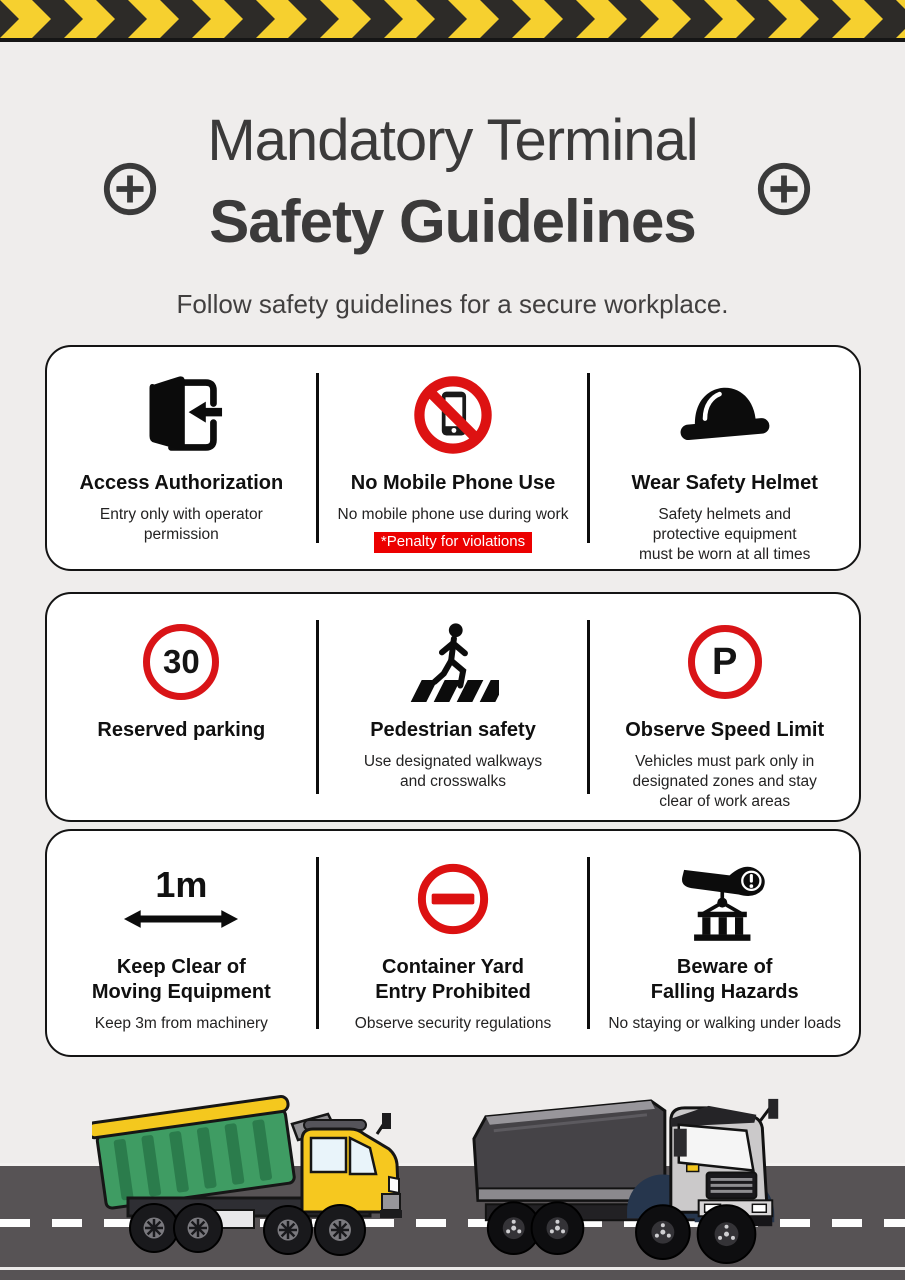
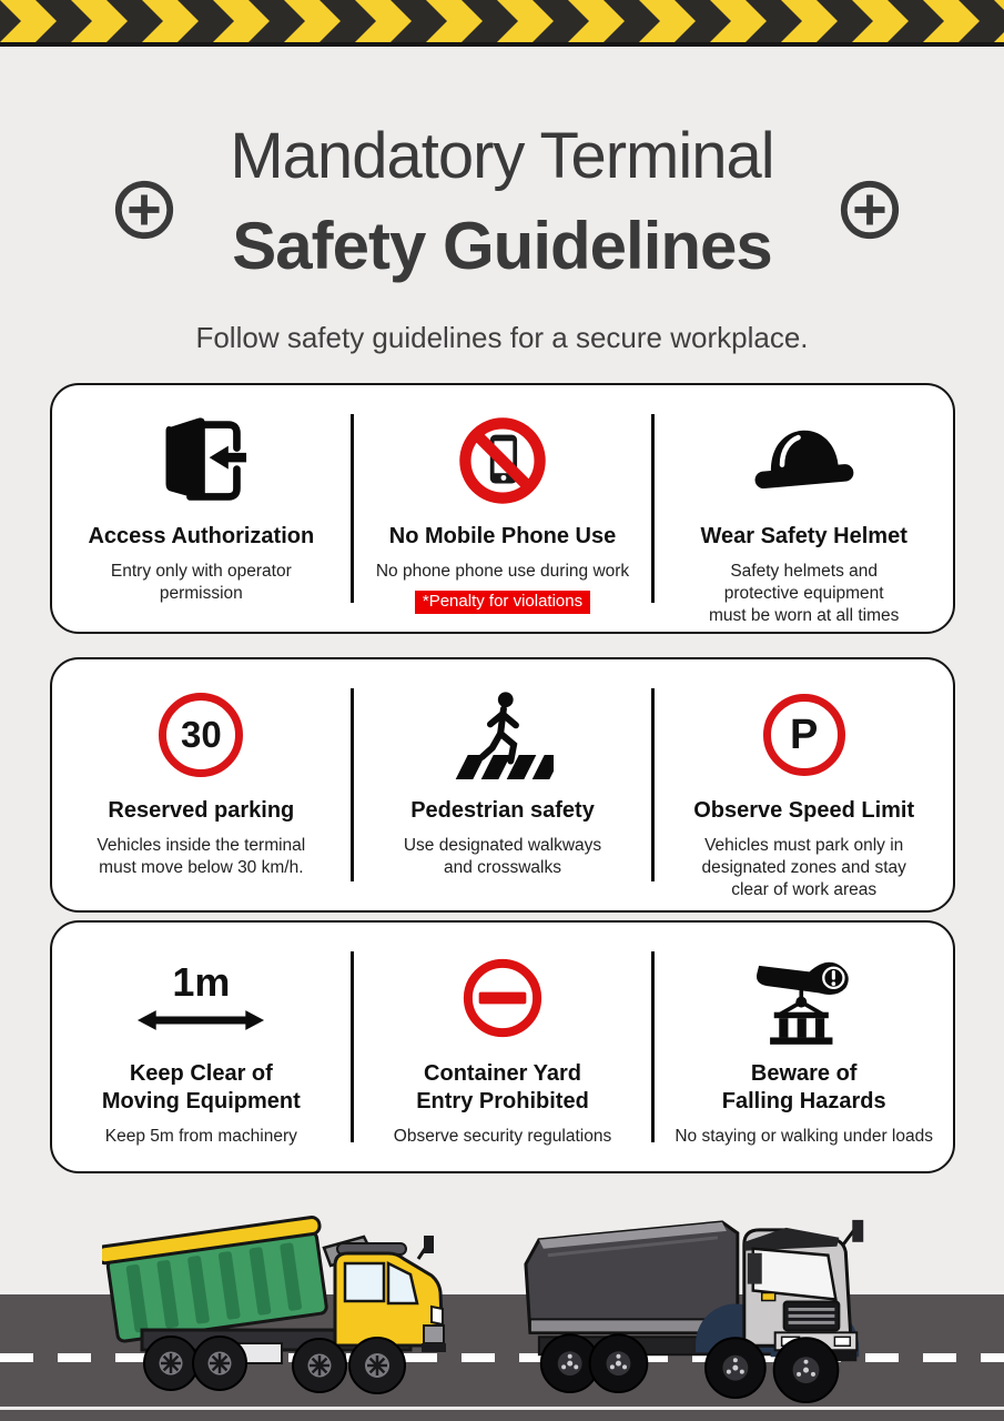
  Mandatory Terminal
  Safety Guidelines
  Follow safety guidelines for a secure workplace.
  Access Authorization
  Entry only with operator
  permission
  No Mobile Phone Use
- No mobile phone use during work
+ No phone phone use during work
  *Penalty for violations
  Wear Safety Helmet
  Safety helmets and
  protective equipment
  must be worn at all times
  30
  Reserved parking
+ Vehicles inside the terminal
+ must move below 30 km/h.
  Pedestrian safety
  Use designated walkways
  and crosswalks
  P
  Observe Speed Limit
  Vehicles must park only in
  designated zones and stay
  clear of work areas
  1m
  Keep Clear of
  Moving Equipment
- Keep 3m from machinery
+ Keep 5m from machinery
  Container Yard
  Entry Prohibited
  Observe security regulations
  Beware of
  Falling Hazards
  No staying or walking under loads
